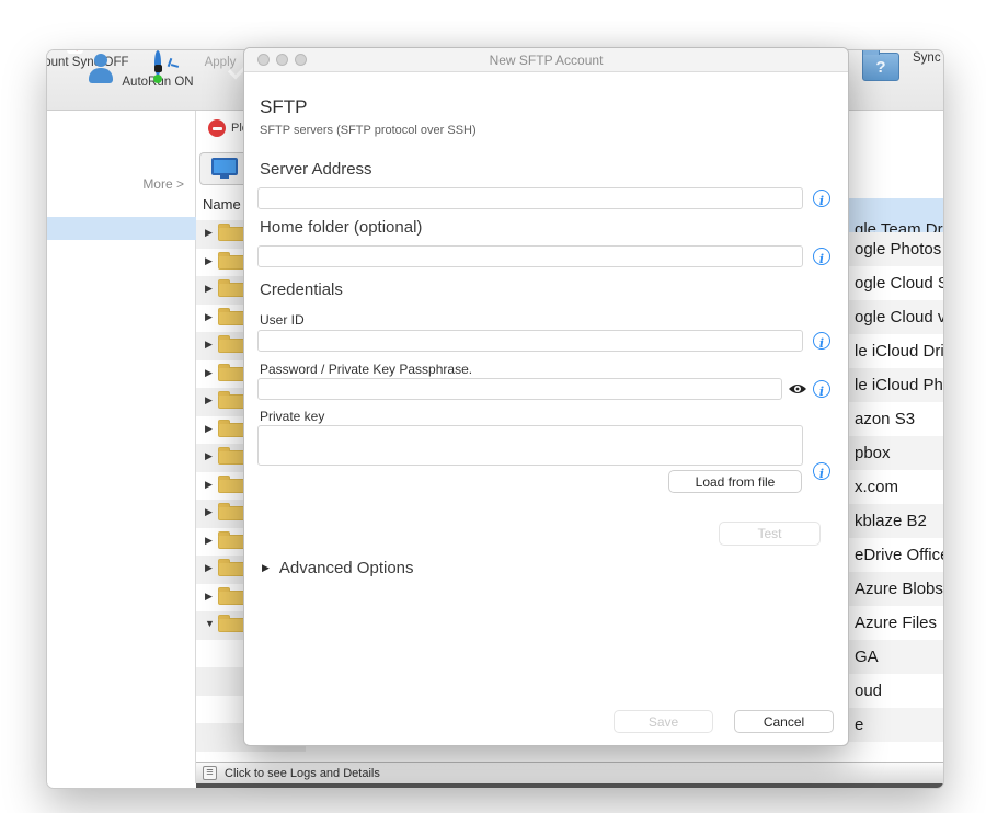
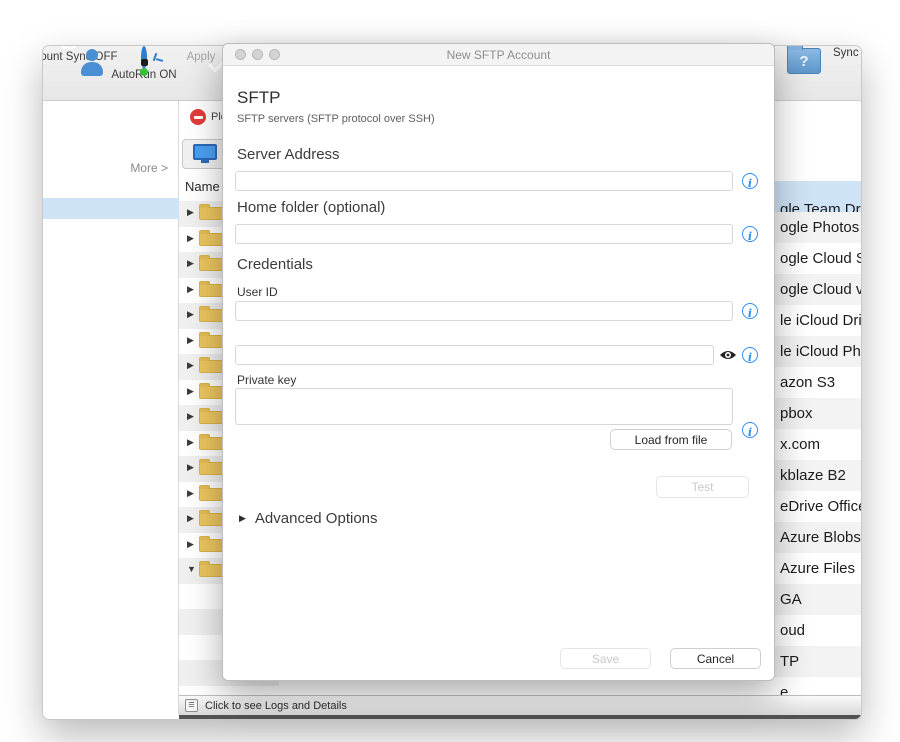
  ount Syn OFF
  AutoRn ON
  Apply
  Sync
  More >
  Name
  gle Team Dr
  ogle Photos
  ogle Cloud S
  ogle Cloud v
  le iCloud Dri
  le iCloud Ph
  azon S3
  pbox
  x.com
  kblaze B2
  eDrive Offic
  Azure Blobs
  Azure Files
  GA
  oud
+ TP
  e
  Click to see Logs and Details
  New SFTP Account
  SFTP
  SFTP servers (SFTP protocol over SSH)
  Server Address
  Home folder (optional)
  Credentials
  User ID
- Password / Private Key Passphrase.
  Private key
  Load from file
  Test
  Advanced Options
  Save
  Cancel
